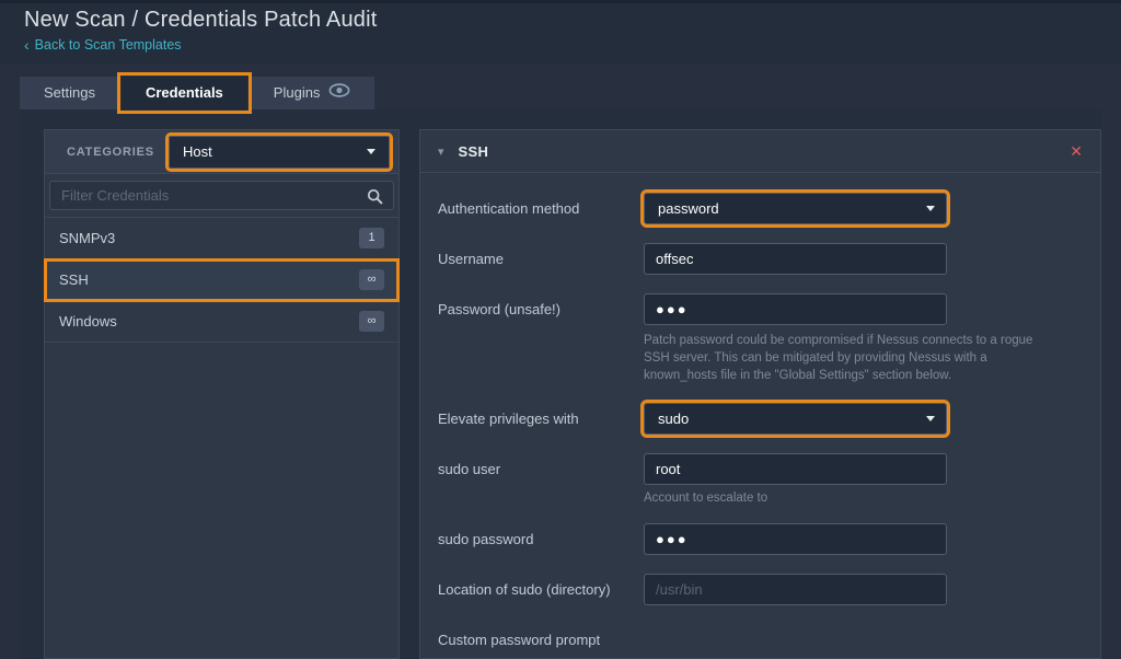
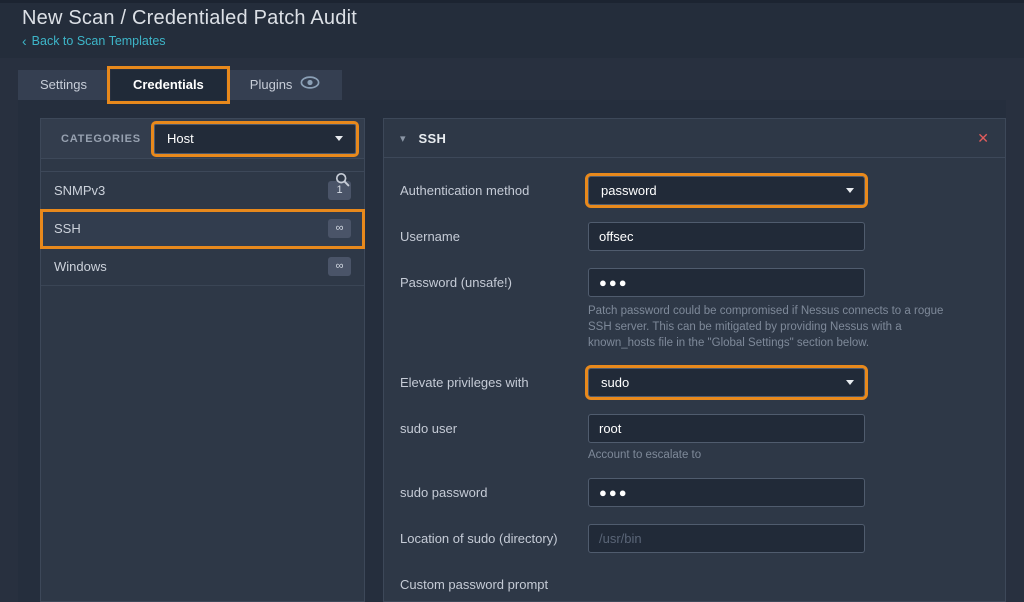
- New Scan / Credentials Patch Audit
+ New Scan / Credentialed Patch Audit
  ‹
  Back to Scan Templates
  Settings
  Credentials
  Plugins
  CATEGORIES
  Host
- Filter Credentials
  SNMPv3
  1
  SSH
  ∞
  Windows
  ∞
  ▾
  SSH
  ✕
  Authentication method
  password
  Username
  offsec
  Password (unsafe!)
  ●●●
  Patch password could be compromised if Nessus connects to a rogue SSH server. This can be mitigated by providing Nessus with a known_hosts file in the "Global Settings" section below.
  Elevate privileges with
  sudo
  sudo user
  root
  Account to escalate to
  sudo password
  ●●●
  Location of sudo (directory)
  /usr/bin
  Custom password prompt
